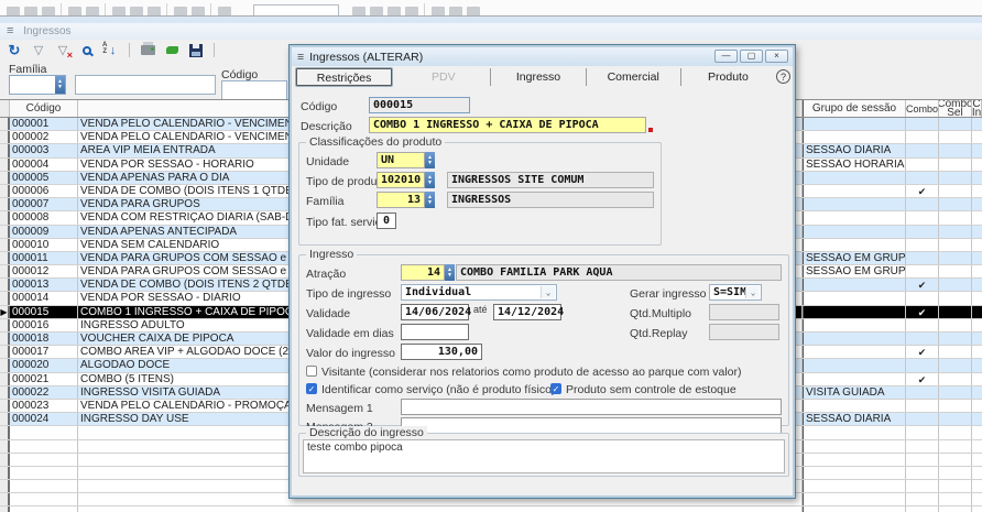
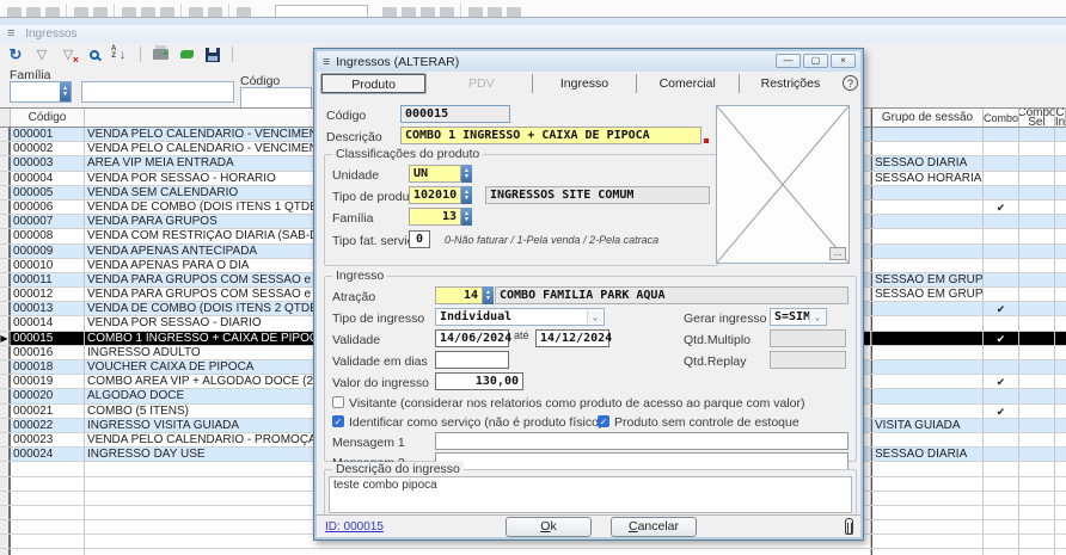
  ≡ Ingressos
  ↻
  ▽
  ▽
  ×
  ↓
  Família
  Código
  Código
  Grupo de sessão
  Combo
  Combo
  Sel
  C
  In
  000001
  VENDA PELO CALENDÁRIO - VENCIME
  000002
  VENDA PELO CALENDÁRIO - VENCIME
  000003
  AREA VIP MEIA ENTRADA
  SESSÃO DIÁRIA
  000004
  VENDA POR SESSÃO - HORÁRIO
  SESSÃO HORÁRIA
  000005
- VENDA APENAS PARA O DIA
+ VENDA SEM CALENDÁRIO
  000006
  VENDA DE COMBO (DOIS ITENS 1 QTD
  ✔
  000007
  VENDA PARA GRUPOS
  000008
  VENDA COM RESTRIÇÃO DIÁRIA (SAB-
  000009
  VENDA APENAS ANTECIPADA
  000010
- VENDA SEM CALENDÁRIO
+ VENDA APENAS PARA O DIA
  000011
  VENDA PARA GRUPOS COM SESSÃO e
  SESSÃO EM GRUP
  000012
  VENDA PARA GRUPOS COM SESSÃO e
  SESSÃO EM GRUP
  000013
  VENDA DE COMBO (DOIS ITENS 2 QTD
  ✔
  000014
  VENDA POR SESSÃO - DIÁRIO
  ▶
  000015
  COMBO 1 INGRESSO + CAIXA DE PIPO
  ✔
  000016
  INGRESSO ADULTO
  000018
  VOUCHER CAIXA DE PIPOCA
- 000017
+ 000019
  COMBO AREA VIP + ALGODÃO DOCE (2
  ✔
  000020
  ALGODÃO DOCE
  000021
  COMBO (5 ITENS)
  ✔
  000022
  INGRESSO VISITA GUIADA
  VISITA GUIADA
  000023
  VENDA PELO CALENDÁRIO - PROMOÇ
  000024
  INGRESSO DAY USE
  SESSÃO DIÁRIA
  ≡
  Ingressos (ALTERAR)
  —
  ▢
  ×
- Restrições
+ Produto
  PDV
  Ingresso
  Comercial
- Produto
+ Restrições
  ?
  Código
  000015
  Descrição
  COMBO 1 INGRESSO + CAIXA DE PIPOCA
  Classificações do produto
  Unidade
  UN
  Tipo de produ
  102010
  INGRESSOS SITE COMUM
  Família
  13
- INGRESSOS
  Tipo fat. servi
  0
+ 0-Não faturar / 1-Pela venda / 2-Pela catraca
+ ...
  Ingresso
  Atração
  14
  COMBO FAMILIA PARK AQUA
  Tipo de ingresso
  Individual
  ⌄
  Gerar ingresso
  S=SIM
  ⌄
  Validade
  14/06/2024
  até
  14/12/2024
  Qtd.Multiplo
  Validade em dias
  Qtd.Replay
  Valor do ingresso
  130,00
  Visitante (considerar nos relatorios como produto de acesso ao parque com valor)
  ✓
  Identificar como serviço (não é produto físico
  ✓
  Produto sem controle de estoque
  Mensagem 1
  Descrição do ingresso
  teste combo pipoca
+ ID: 000015
+ Ok
+ Cancelar
